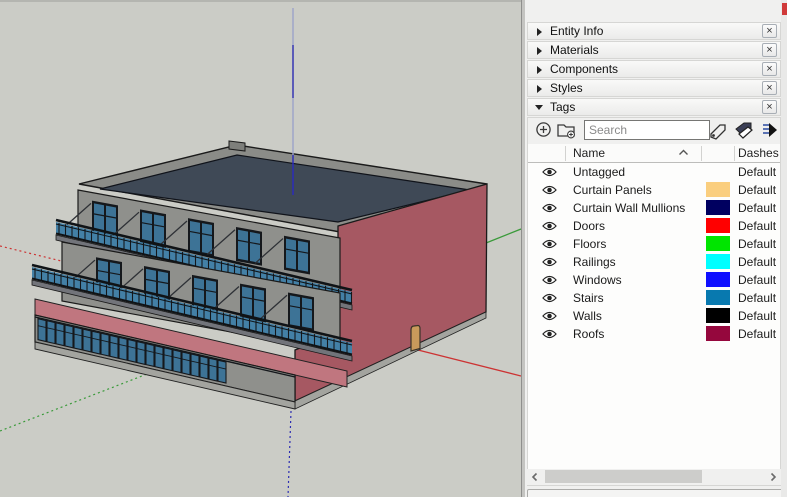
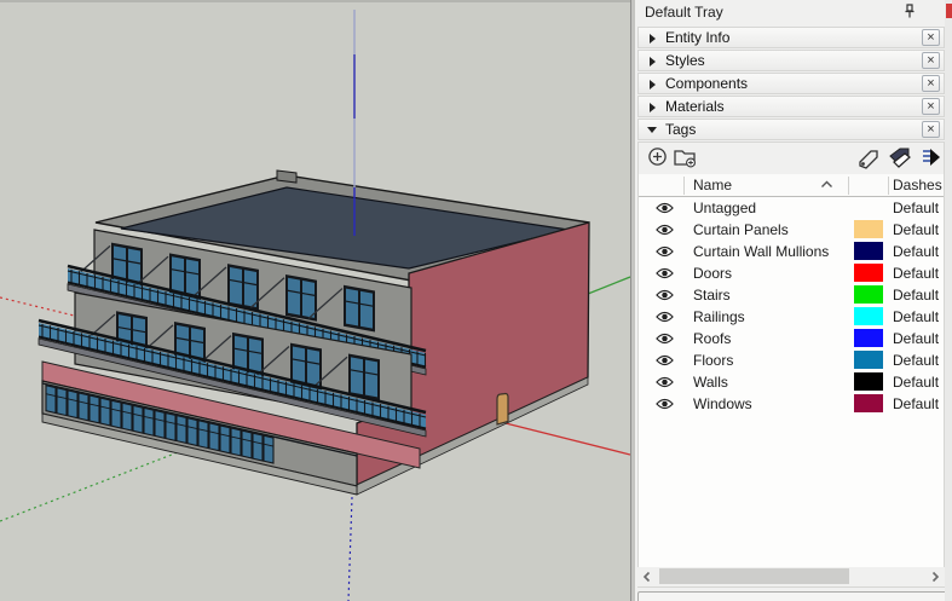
+ Default Tray
  Entity Info
  ×
- Materials
+ Styles
  ×
  Components
  ×
- Styles
+ Materials
  ×
  Tags
  ×
- Search
  Name
  Dashes
  Untagged
  Default
  Curtain Panels
  Default
  Curtain Wall Mullions
  Default
  Doors
  Default
- Floors
+ Stairs
  Default
  Railings
  Default
- Windows
+ Roofs
  Default
- Stairs
+ Floors
  Default
  Walls
  Default
- Roofs
+ Windows
  Default
